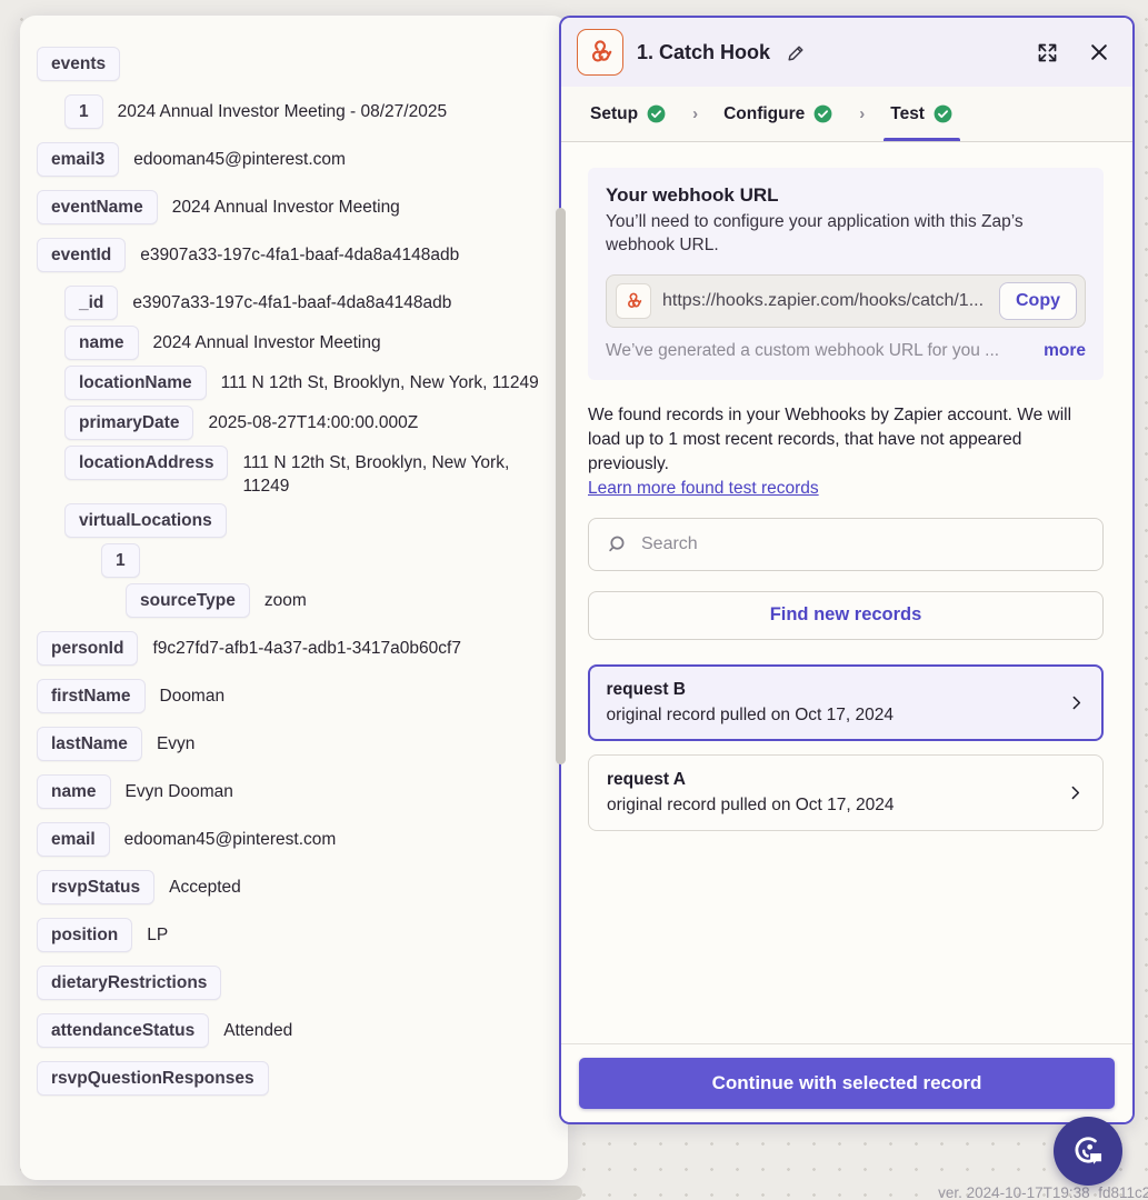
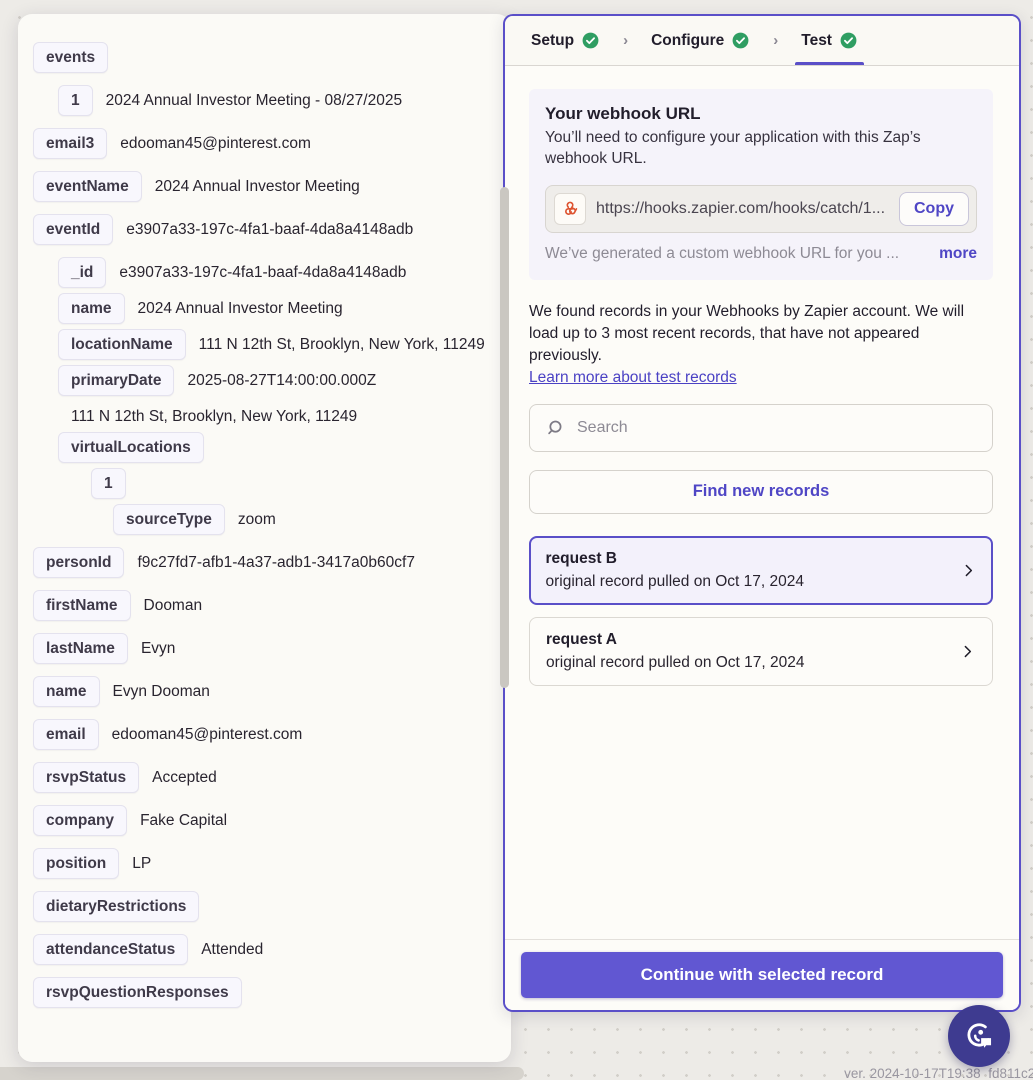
  events
  1
  2024 Annual Investor Meeting - 08/27/2025
  email3
  edooman45@pinterest.com
  eventName
  2024 Annual Investor Meeting
  eventId
  e3907a33-197c-4fa1-baaf-4da8a4148adb
  _id
  e3907a33-197c-4fa1-baaf-4da8a4148adb
  name
  2024 Annual Investor Meeting
  locationName
  111 N 12th St, Brooklyn, New York, 11249
  primaryDate
  2025-08-27T14:00:00.000Z
- locationAddress
  111 N 12th St, Brooklyn, New York, 11249
  virtualLocations
  1
  sourceType
  zoom
  personId
  f9c27fd7-afb1-4a37-adb1-3417a0b60cf7
  firstName
  Dooman
  lastName
  Evyn
  name
  Evyn Dooman
  email
  edooman45@pinterest.com
  rsvpStatus
  Accepted
+ company
+ Fake Capital
  position
  LP
  dietaryRestrictions
  attendanceStatus
  Attended
  rsvpQuestionResponses
- 1. Catch Hook
  Setup
  ›
  Configure
  ›
  Test
  Your webhook URL
  You’ll need to configure your application with this Zap’s webhook URL.
  https://hooks.zapier.com/hooks/catch/1...
  Copy
  We’ve generated a custom webhook URL for you ...
  more
- We found records in your Webhooks by Zapier account. We will load up to 1 most recent records, that have not appeared previously.
+ We found records in your Webhooks by Zapier account. We will load up to 3 most recent records, that have not appeared previously.
- Learn more found test records
+ Learn more about test records
  Search
  Find new records
  request B
  original record pulled on Oct 17, 2024
  request A
  original record pulled on Oct 17, 2024
  Continue with selected record
  ver. 2024-10-17T19:38_fd811c2
